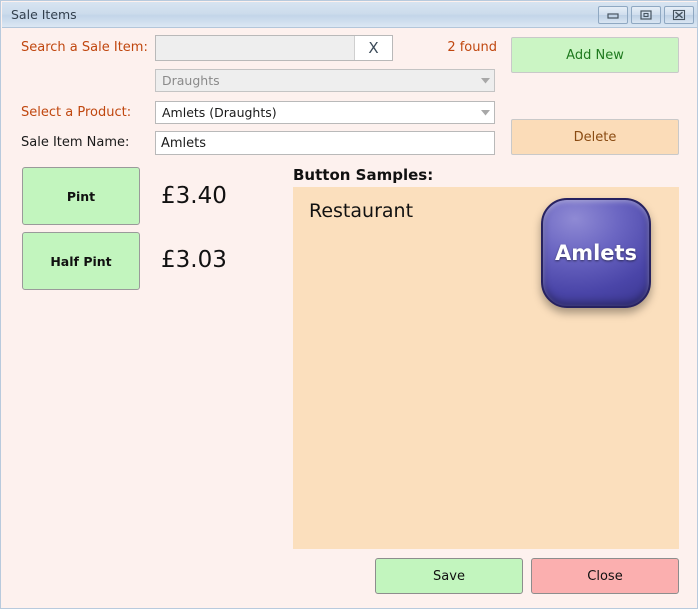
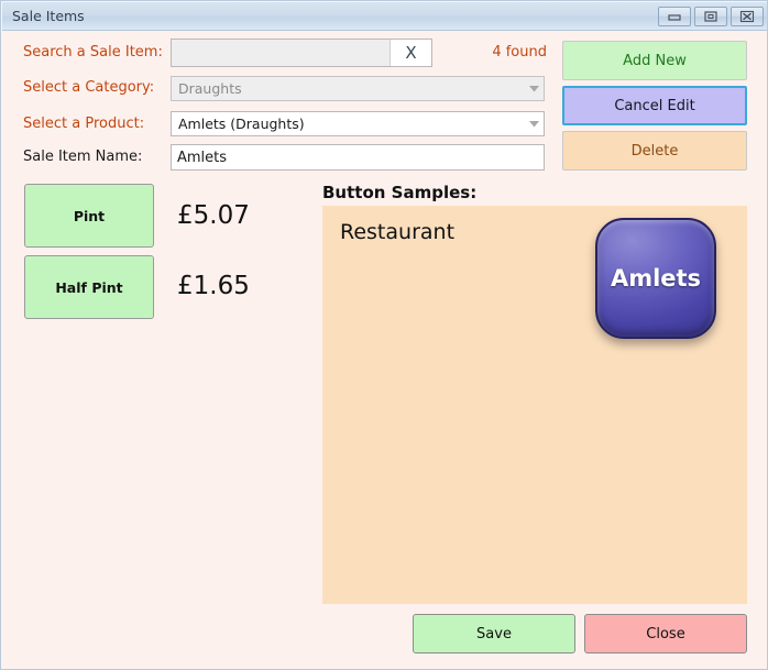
  Sale Items
  Search a Sale Item:
+ Select a Category:
  Select a Product:
  Sale Item Name:
  X
- 2 found
+ 4 found
  Draughts
  Amlets (Draughts)
  Amlets
  Add New
+ Cancel Edit
  Delete
  Pint
- £3.40
+ £5.07
  Half Pint
- £3.03
+ £1.65
  Button Samples:
  Restaurant
  Amlets
  Save
  Close
